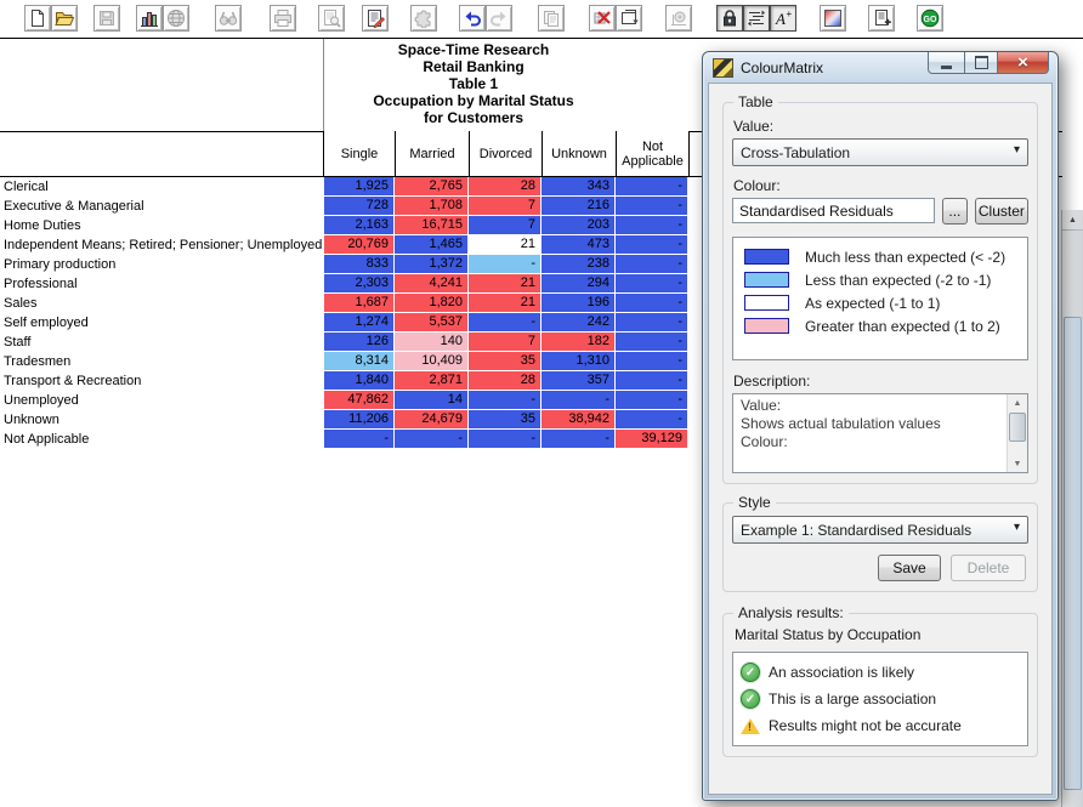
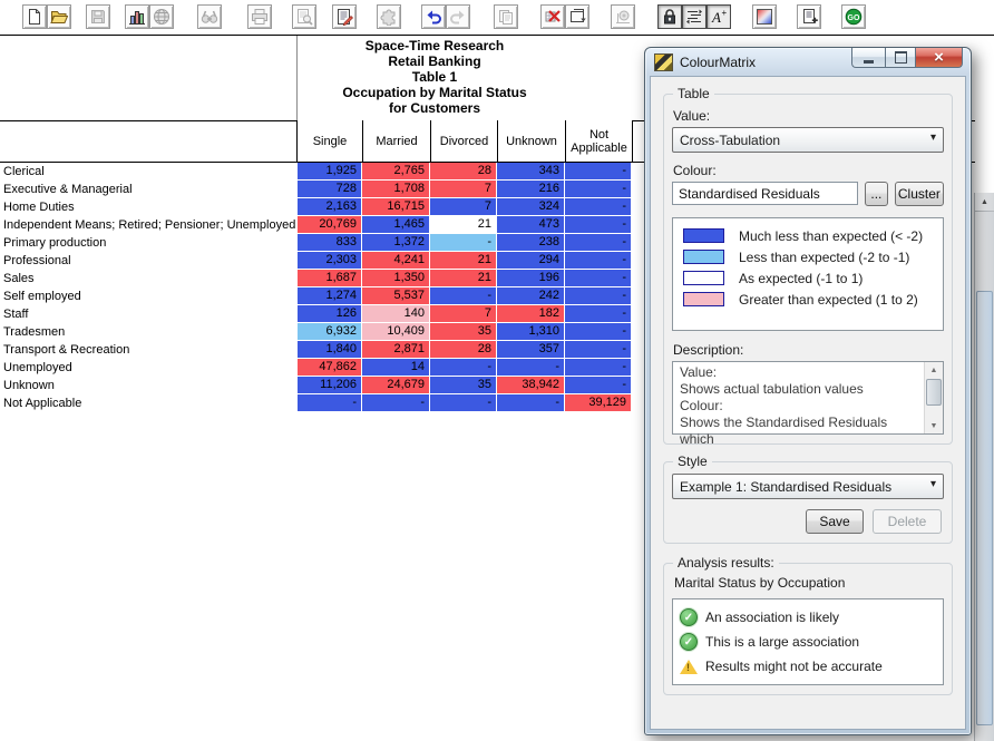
  A
  +
  Space-Time Research
  Retail Banking
  Table 1
  Occupation by Marital Status
  for Customers
  Single
  Married
  Divorced
  Unknown
  Not Applicable
  Clerical
  Executive & Managerial
  Home Duties
  Independent Means; Retired; Pensioner; Unemployed
  Primary production
  Professional
  Sales
  Self employed
  Staff
  Tradesmen
  Transport & Recreation
  Unemployed
  Unknown
  Not Applicable
  1,925
  2,765
  28
  343
  -
  728
  1,708
  7
  216
  -
  2,163
  16,715
  7
- 203
+ 324
  -
  20,769
  1,465
  21
  473
  -
  833
  1,372
  -
  238
  -
  2,303
  4,241
  21
  294
  -
  1,687
- 1,820
+ 1,350
  21
  196
  -
  1,274
  5,537
  -
  242
  -
  126
  140
  7
  182
  -
- 8,314
+ 6,932
  10,409
  35
  1,310
  -
  1,840
  2,871
  28
  357
  -
  47,862
  14
  -
  -
  -
  11,206
  24,679
  35
  38,942
  -
  -
  -
  -
  -
  39,129
  ColourMatrix
  ×
  Table
  Value:
  Cross-Tabulation
  Colour:
  Standardised Residuals
  ...
  Cluster
  Much less than expected (< -2)
  Less than expected (-2 to -1)
  As expected (-1 to 1)
  Greater than expected (1 to 2)
  Description:
  Value:
  Shows actual tabulation values
  Colour:
+ Shows the Standardised Residuals which
  Style
  Example 1: Standardised Residuals
  Save
  Delete
  Analysis results:
  Marital Status by Occupation
  ✓
  An association is likely
  ✓
  This is a large association
  Results might not be accurate
